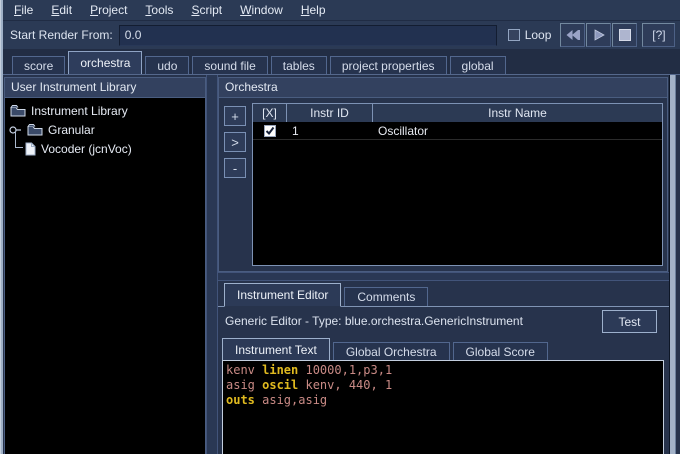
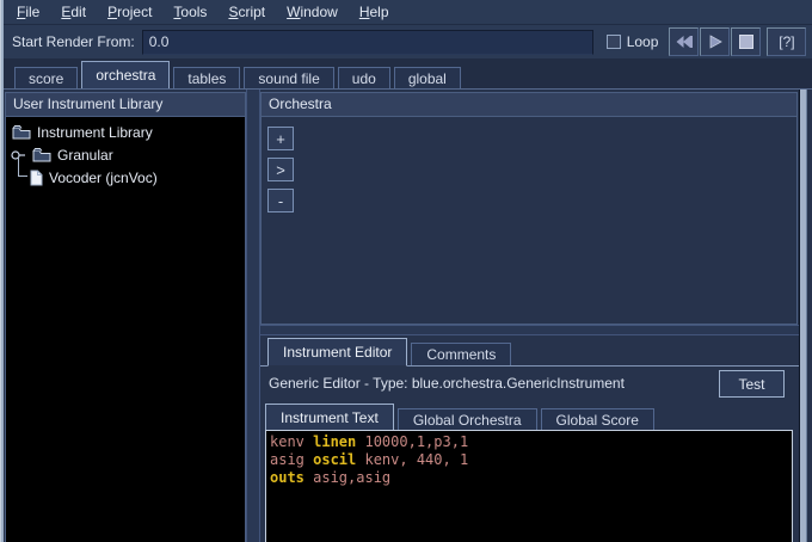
  File
  Edit
  Project
  Tools
  Script
  Window
  Help
  Start Render From:
  0.0
  Loop
  [?]
  score
  orchestra
- udo
+ tables
  sound file
- tables
+ udo
- project properties
  global
  User Instrument Library
  Instrument Library
  Granular
  Vocoder (jcnVoc)
  Orchestra
  +
  >
  -
- [X]
- Instr ID
- Instr Name
- 1
- Oscillator
  Instrument Editor
  Comments
  Generic Editor - Type: blue.orchestra.GenericInstrument
  Test
  Instrument Text
  Global Orchestra
  Global Score
  kenv linen 10000,1,p3,1
  asig oscil kenv, 440, 1
  outs asig,asig
